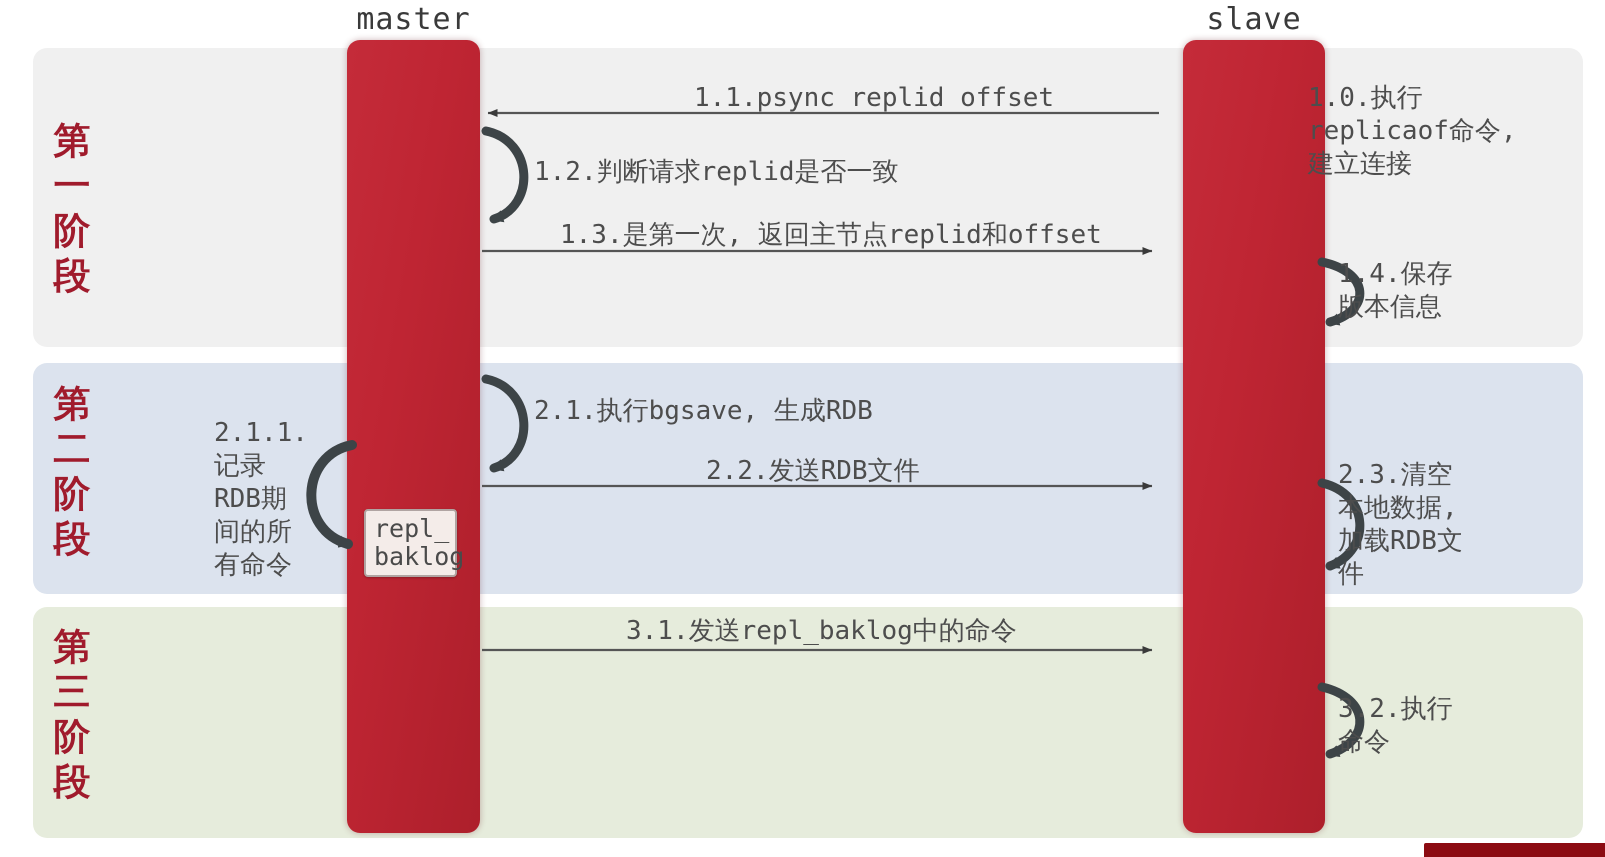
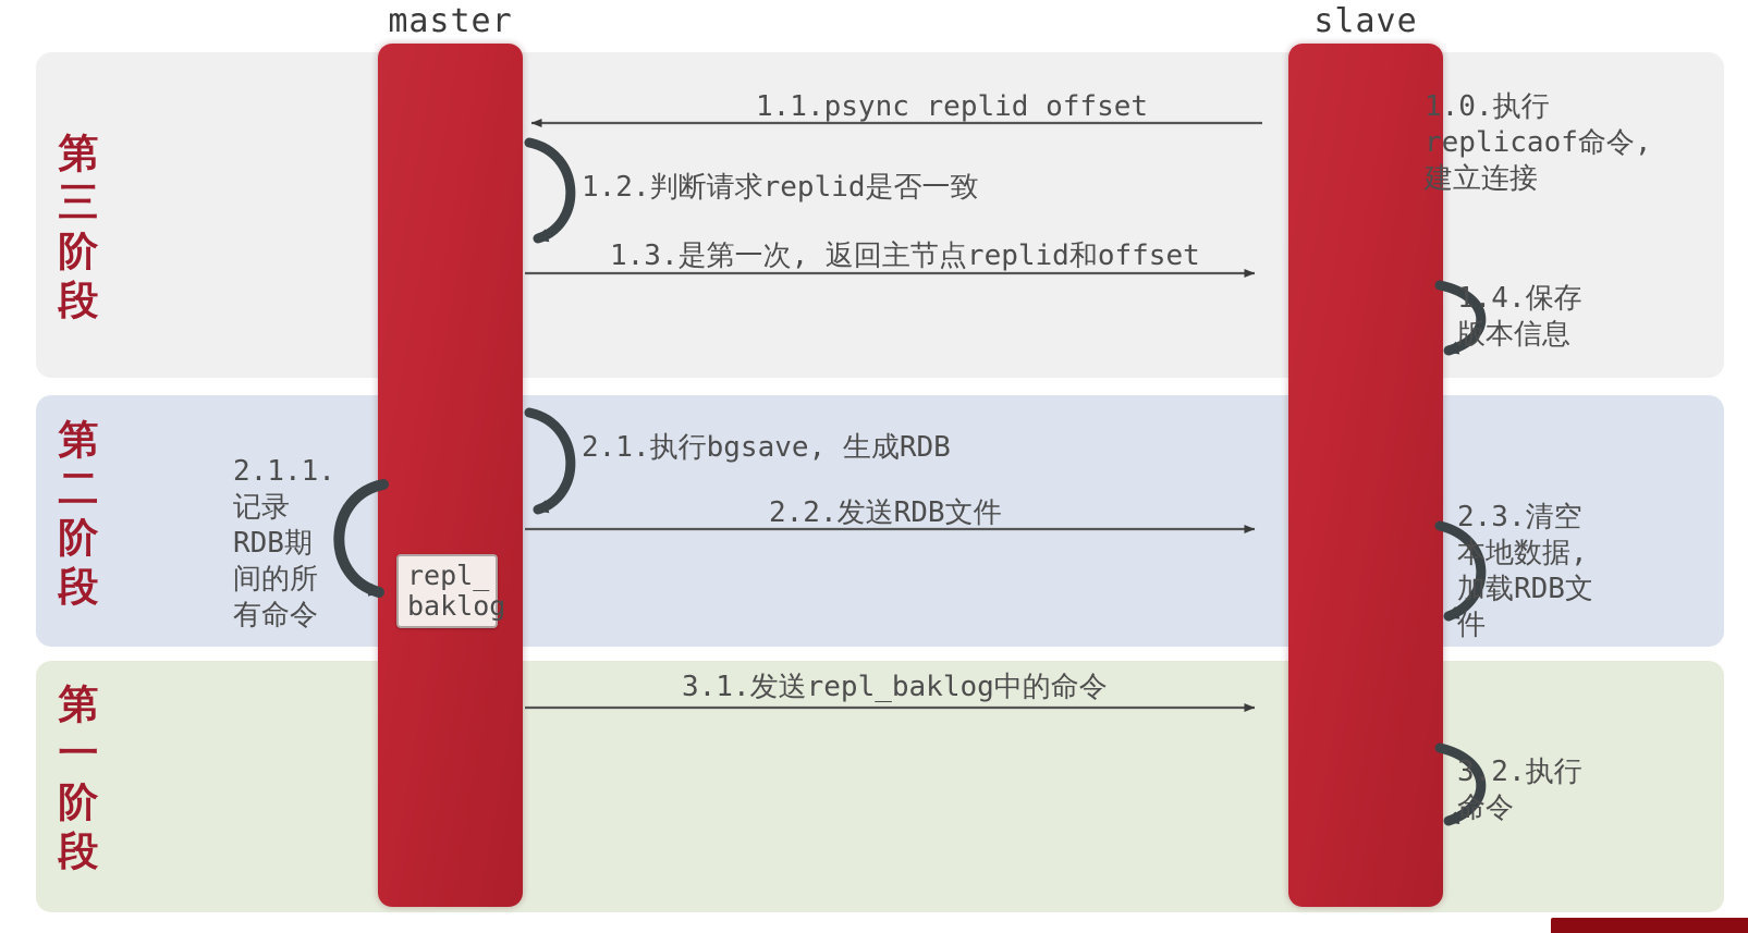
  第
- 一
+ 三
  阶
  段
  第
  二
  阶
  段
  第
- 三
+ 一
  阶
  段
  master
  slave
  repl_
  baklo
  1.1.psync replid offset
  1.2.判断请求replid是否一致
  1.3.是第一次, 返回主节点replid和offset
  1.0.执行
  replicaof命令,
  建立连接
  1.4.保存
  版本信息
  2.1.执行bgsave, 生成RDB
  2.1.1.
  记录
  RDB期
  间的所
  有命令
  2.2.发送RDB文件
  2.3.清空
  本地数据,
  加载RDB文
  件
  3.1.发送repl_baklog中的命令
  3.2.执行
  命令
